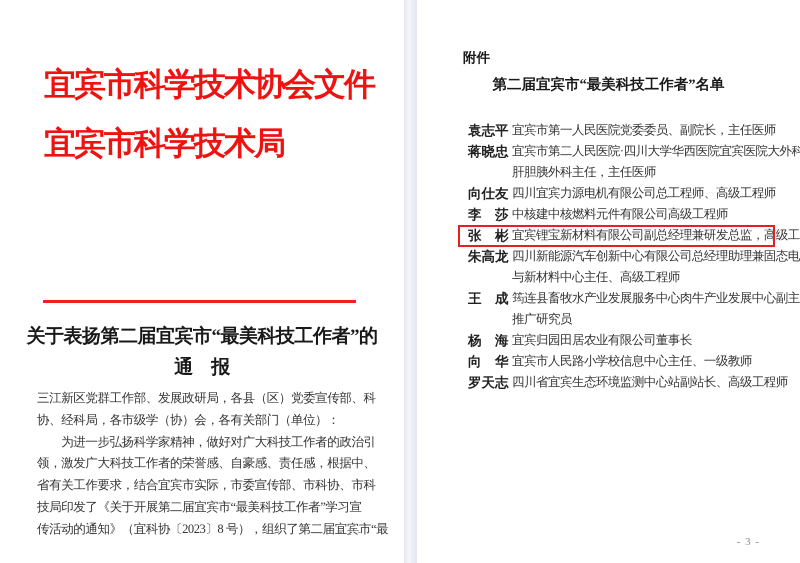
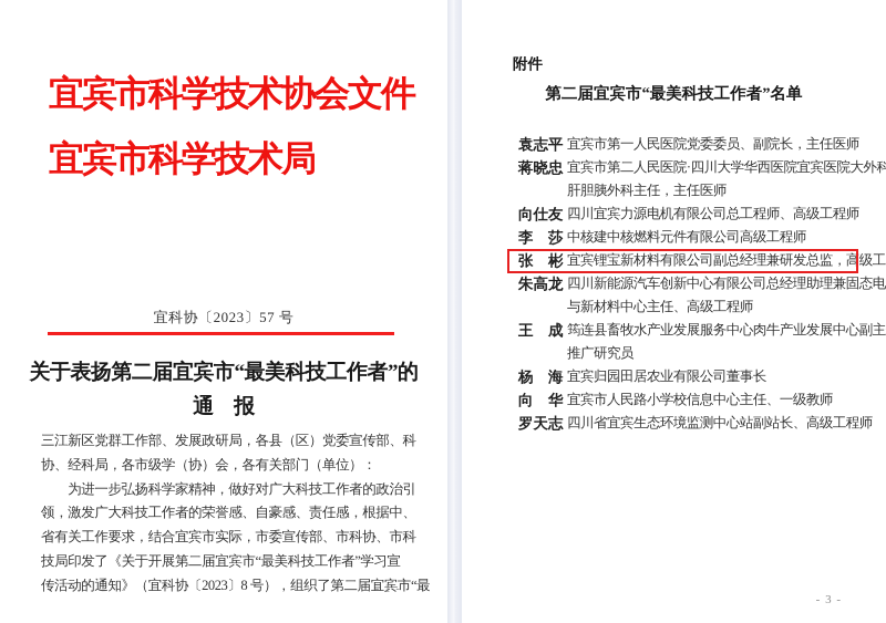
  宜宾市科学技术协会文件
  宜宾市科学技术局
+ 宜科协〔2023〕57 号
  关于表扬第二届宜宾市“最美科技工作者”的
  通 报
  三江新区党群工作部、发展政研局，各县（区）党委宣传部、科
  协、经科局，各市级学（协）会，各有关部门（单位）：
  为进一步弘扬科学家精神，做好对广大科技工作者的政治引
  领，激发广大科技工作者的荣誉感、自豪感、责任感，根据中、
  省有关工作要求，结合宜宾市实际，市委宣传部、市科协、市科
  技局印发了《关于开展第二届宜宾市“最美科技工作者”学习宣
  传活动的通知》（宜科协〔2023〕8 号），组织了第二届宜宾市“最
  - 1 -
  附件
  第二届宜宾市“最美科技工作者”名单
  袁志平 宜宾市第一人民医院党委委员、副院长，主任医师
  蒋晓忠 宜宾市第二人民医院·四川大学华西医院宜宾医院大外科
  肝胆胰外科主任，主任医师
  向仕友 四川宜宾力源电机有限公司总工程师、高级工程师
  李 莎 中核建中核燃料元件有限公司高级工程师
  张 彬 宜宾锂宝新材料有限公司副总经理兼研发总监，高级工
  朱高龙 四川新能源汽车创新中心有限公司总经理助理兼固态电
  与新材料中心主任、高级工程师
  王 成 筠连县畜牧水产业发展服务中心肉牛产业发展中心副主
  推广研究员
  杨 海 宜宾归园田居农业有限公司董事长
  向 华 宜宾市人民路小学校信息中心主任、一级教师
  罗天志 四川省宜宾生态环境监测中心站副站长、高级工程师
  - 3 -
